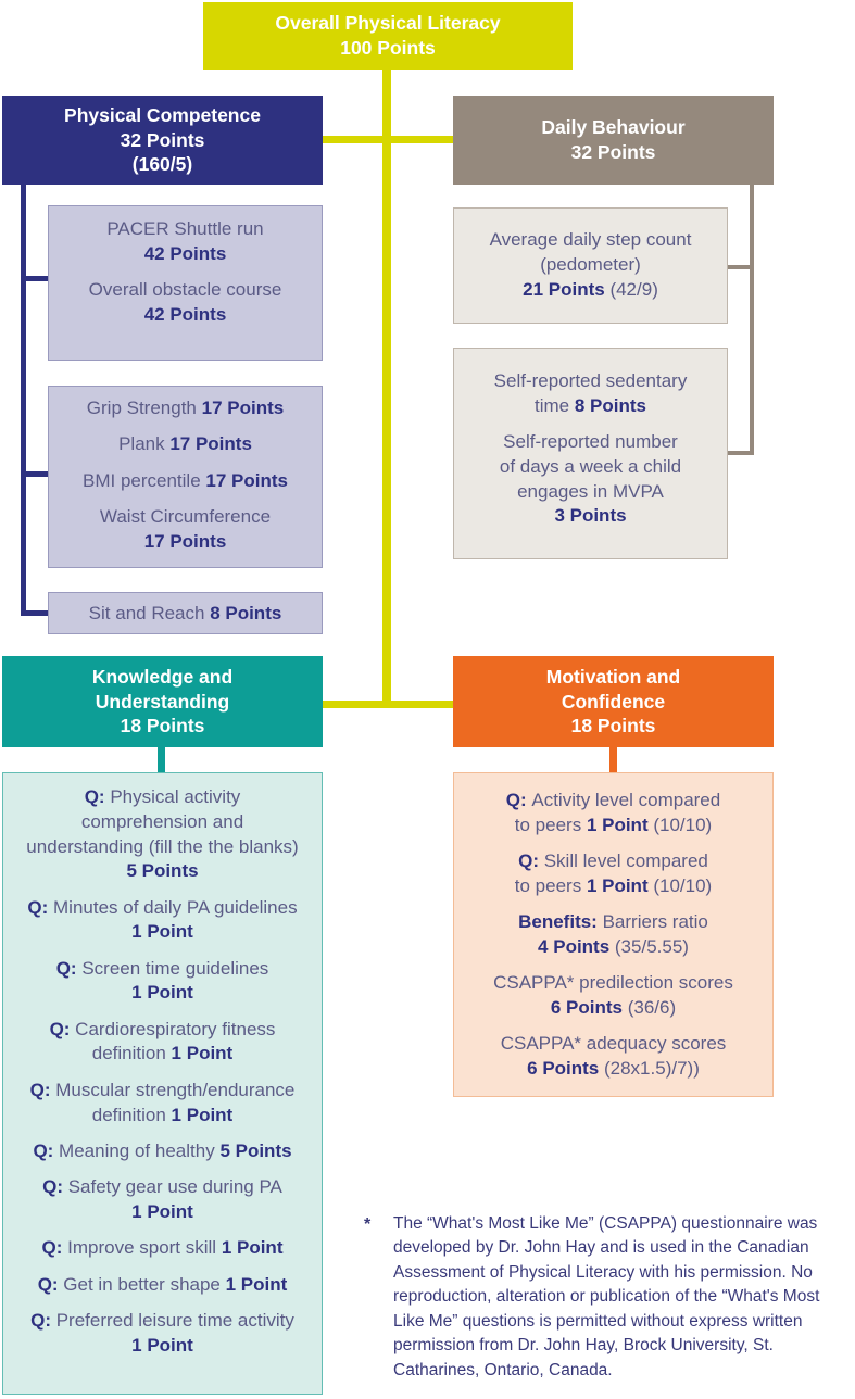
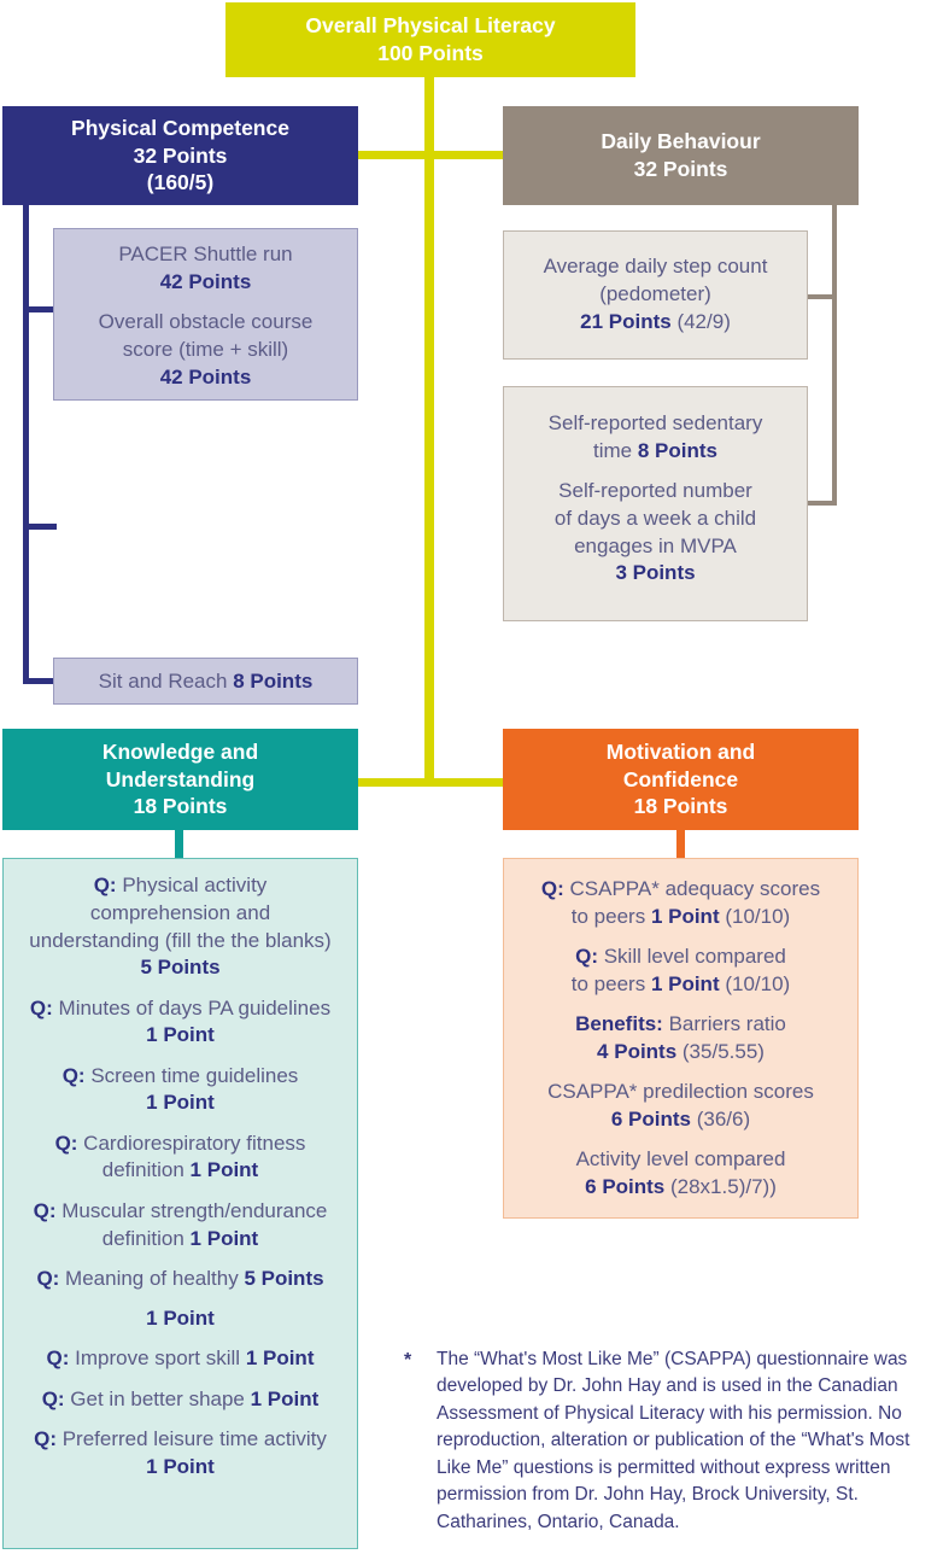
  Overall Physical Literacy
  100 Points
  Physical Competence
  32 Points
  (160/5)
  PACER Shuttle run
  42 Points
  Overall obstacle course
+ score (time + skill)
  42 Points
- Grip Strength 17 Points
- Plank 17 Points
- BMI percentile 17 Points
- Waist Circumference
- 17 Points
  Sit and Reach 8 Points
  Daily Behaviour
  32 Points
  Average daily step count
  (pedometer)
  21 Points (42/9)
  Self-reported sedentary
  time 8 Points
  Self-reported number
  of days a week a child
  engages in MVPA
  3 Points
  Knowledge and
  Understanding
  18 Points
  Q: Physical activity
  comprehension and
  understanding (fill the the blanks)
  5 Points
- Q: Minutes of daily PA guidelines
+ Q: Minutes of days PA guidelines
  1 Point
  Q: Screen time guidelines
  1 Point
  Q: Cardiorespiratory fitness
  definition 1 Point
  Q: Muscular strength/endurance
  definition 1 Point
  Q: Meaning of healthy 5 Points
- Q: Safety gear use during PA
  1 Point
  Q: Improve sport skill 1 Point
  Q: Get in better shape 1 Point
  Q: Preferred leisure time activity
  1 Point
  Motivation and
  Confidence
  18 Points
- Q: Activity level compared
+ Q: CSAPPA* adequacy scores
  to peers 1 Point (10/10)
  Q: Skill level compared
  to peers 1 Point (10/10)
  Benefits: Barriers ratio
  4 Points (35/5.55)
  CSAPPA* predilection scores
  6 Points (36/6)
- CSAPPA* adequacy scores
+ Activity level compared
  6 Points (28x1.5)/7))
  *
  The “What's Most Like Me” (CSAPPA) questionnaire was developed by Dr. John Hay and is used in the Canadian Assessment of Physical Literacy with his permission. No reproduction, alteration or publication of the “What's Most Like Me” questions is permitted without express written permission from Dr. John Hay, Brock University, St. Catharines, Ontario, Canada.
